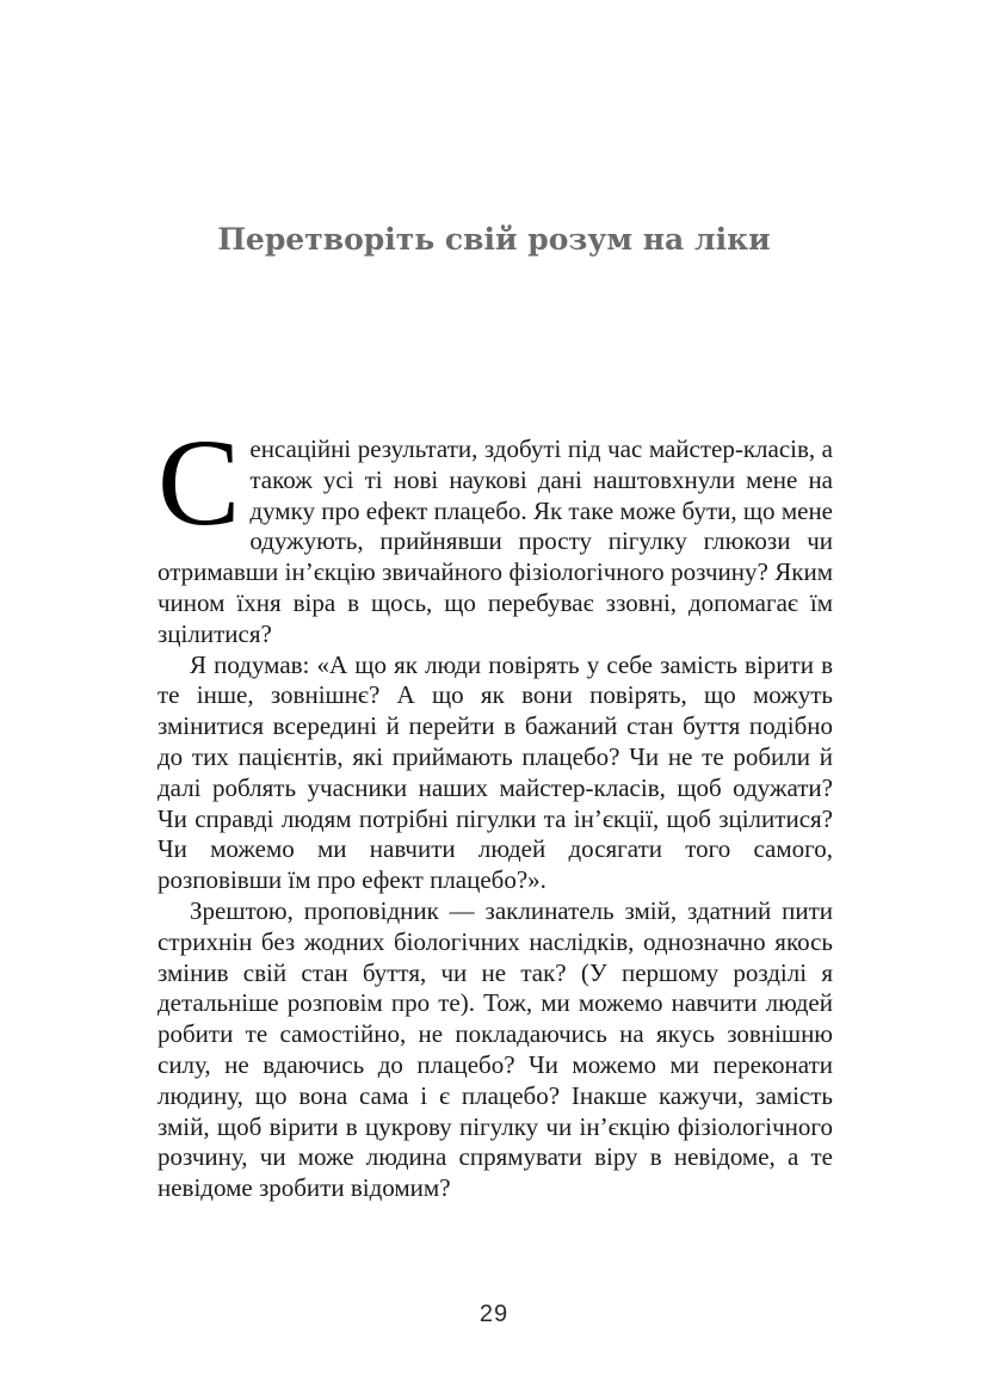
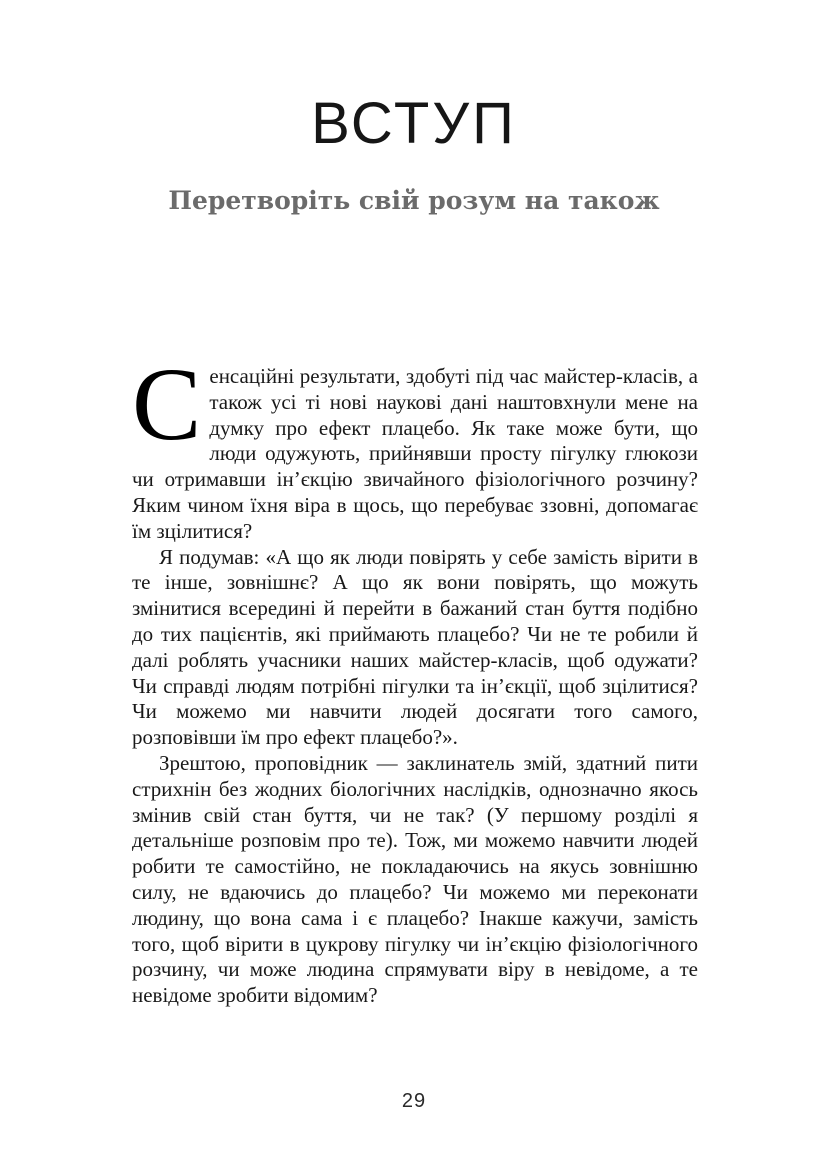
+ ВСТУП
- Перетворіть свій розум на ліки
+ Перетворіть свій розум на також
  С
- енсаційні результати, здобуті під час майстер-класів, а також усі ті нові наукові дані наштовхнули мене на думку про ефект плацебо. Як таке може бути, що мене одужують, прийнявши просту пігулку глюкози чи отримавши ін’єкцію звичайного фізіологічного розчину? Яким чином їхня віра в щось, що перебуває ззовні, допомагає їм зцілитися?
+ енсаційні результати, здобуті під час майстер-класів, а також усі ті нові наукові дані наштовхнули мене на думку про ефект плацебо. Як таке може бути, що люди одужують, прийнявши просту пігулку глюкози чи отримавши ін’єкцію звичайного фізіологічного розчину? Яким чином їхня віра в щось, що перебуває ззовні, допомагає їм зцілитися?
  Я подумав: «А що як люди повірять у себе замість вірити в те інше, зовнішнє? А що як вони повірять, що можуть змінитися всередині й перейти в бажаний стан буття подібно до тих пацієнтів, які приймають плацебо? Чи не те робили й далі роблять учасники наших майстер-класів, щоб одужати? Чи справді людям потрібні пігулки та ін’єкції, щоб зцілитися? Чи можемо ми навчити людей досягати того самого, розповівши їм про ефект плацебо?».
- Зрештою, проповідник — заклинатель змій, здатний пити стрихнін без жодних біологічних наслідків, однозначно якось змінив свій стан буття, чи не так? (У першому розділі я детальніше розповім про те). Тож, ми можемо навчити людей робити те самостійно, не покладаючись на якусь зовнішню силу, не вдаючись до плацебо? Чи можемо ми переконати людину, що вона сама і є плацебо? Інакше кажучи, замість змій, щоб вірити в цукрову пігулку чи ін’єкцію фізіологічного розчину, чи може людина спрямувати віру в невідоме, а те невідоме зробити відомим?
+ Зрештою, проповідник — заклинатель змій, здатний пити стрихнін без жодних біологічних наслідків, однозначно якось змінив свій стан буття, чи не так? (У першому розділі я детальніше розповім про те). Тож, ми можемо навчити людей робити те самостійно, не покладаючись на якусь зовнішню силу, не вдаючись до плацебо? Чи можемо ми переконати людину, що вона сама і є плацебо? Інакше кажучи, замість того, щоб вірити в цукрову пігулку чи ін’єкцію фізіологічного розчину, чи може людина спрямувати віру в невідоме, а те невідоме зробити відомим?
  29
